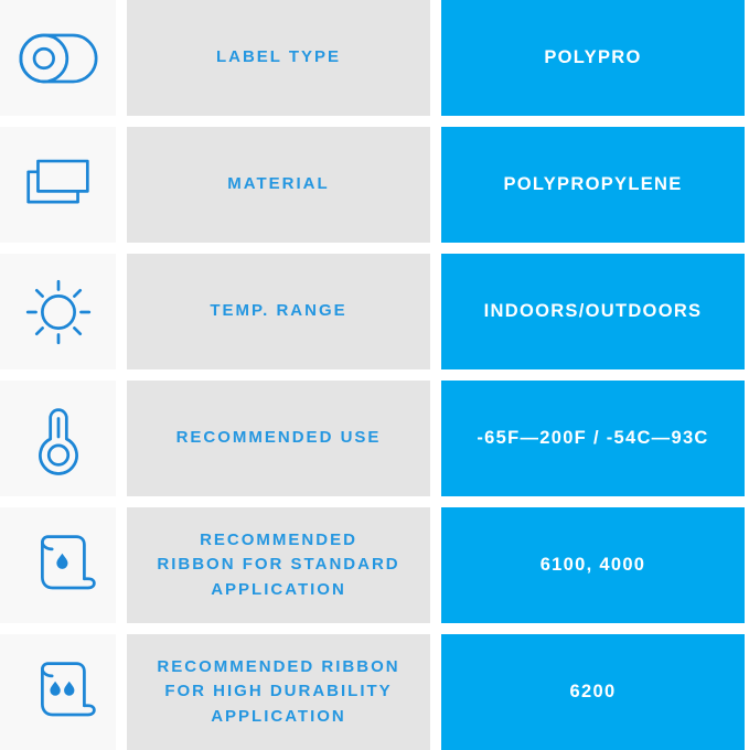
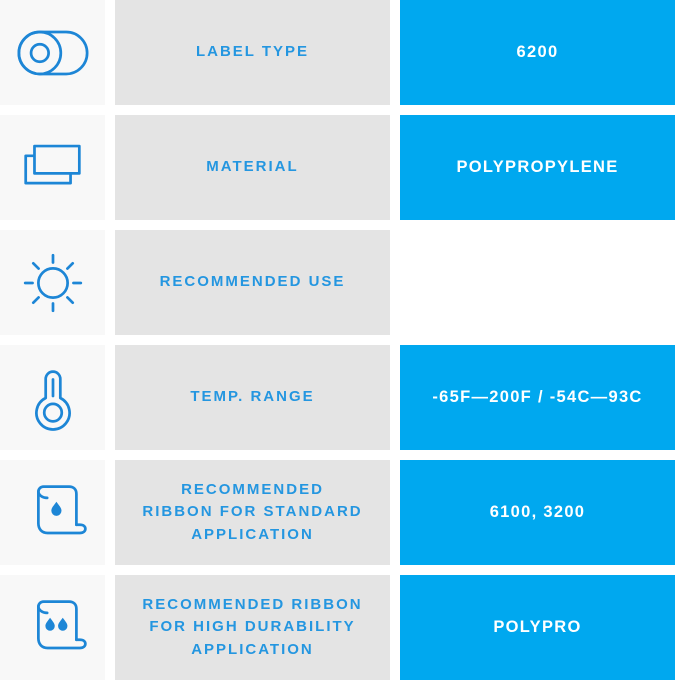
  LABEL TYPE
- POLYPRO
+ 6200
  MATERIAL
  POLYPROPYLENE
- TEMP. RANGE
+ RECOMMENDED USE
- INDOORS/OUTDOORS
- RECOMMENDED USE
+ TEMP. RANGE
  -65F—200F / -54C—93C
  RECOMMENDED
  RIBBON FOR STANDARD
  APPLICATION
- 6100, 4000
+ 6100, 3200
  RECOMMENDED RIBBON
  FOR HIGH DURABILITY
  APPLICATION
- 6200
+ POLYPRO
